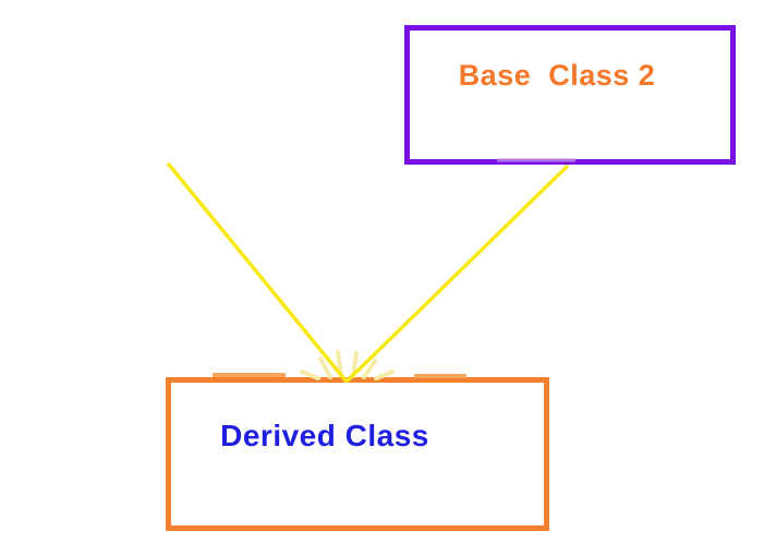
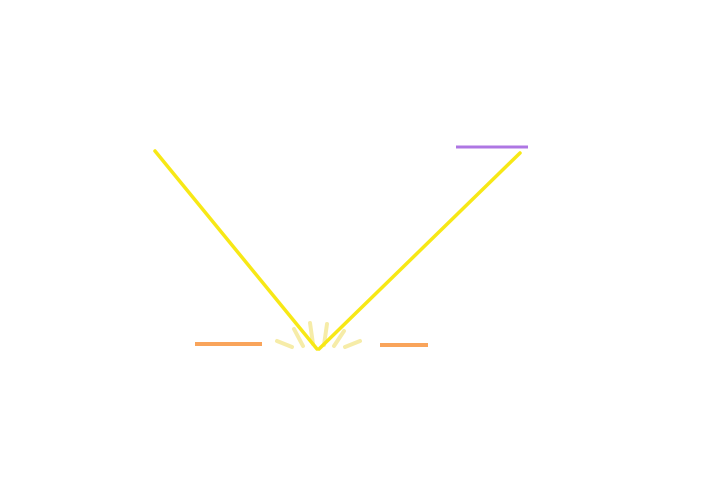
- Base Class 2
- Derived Class
